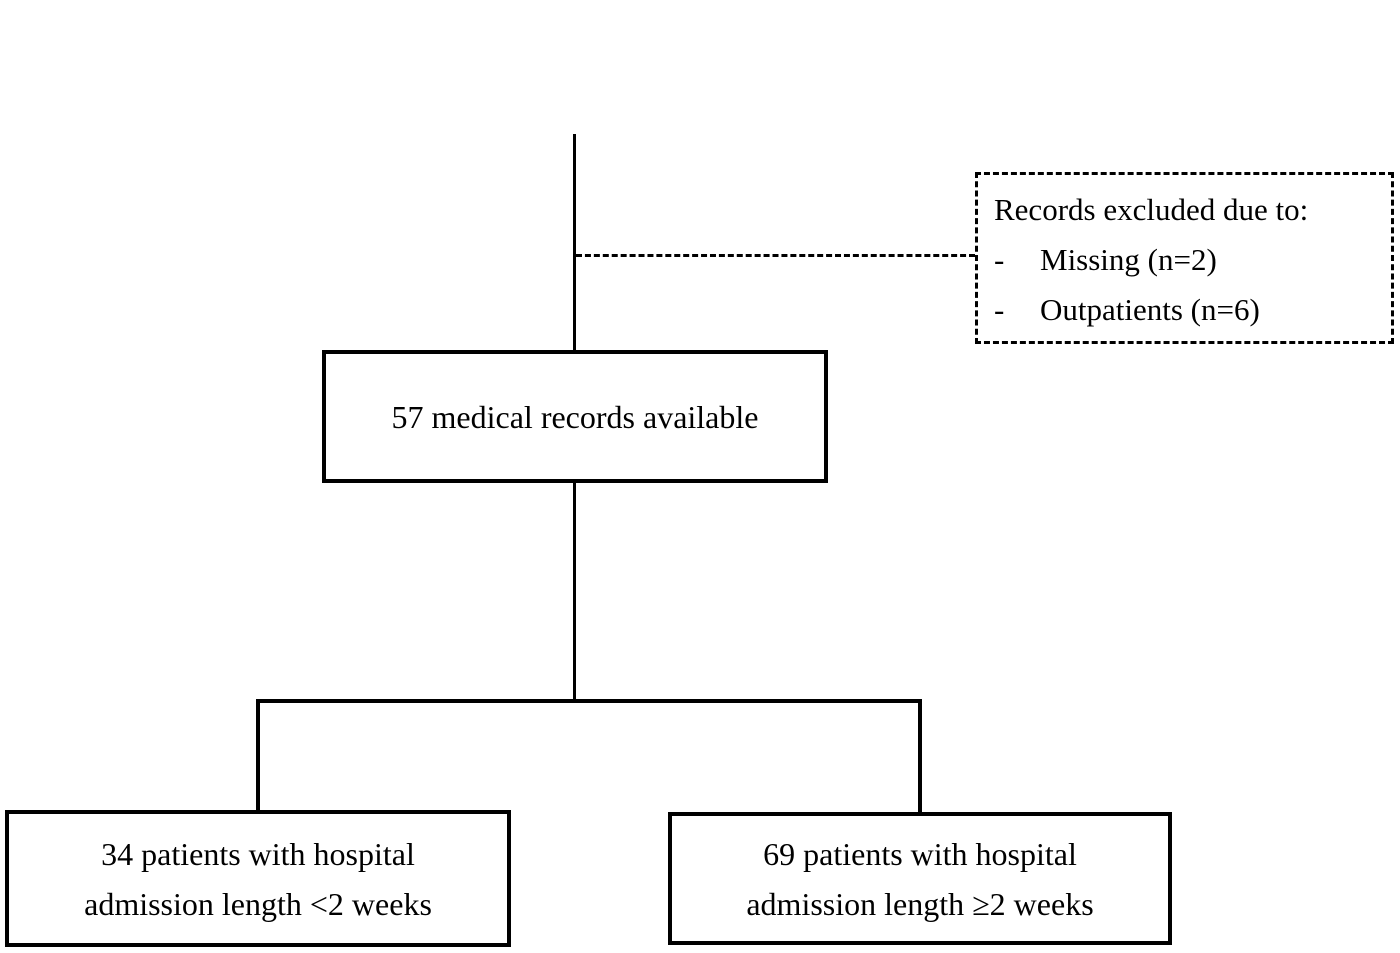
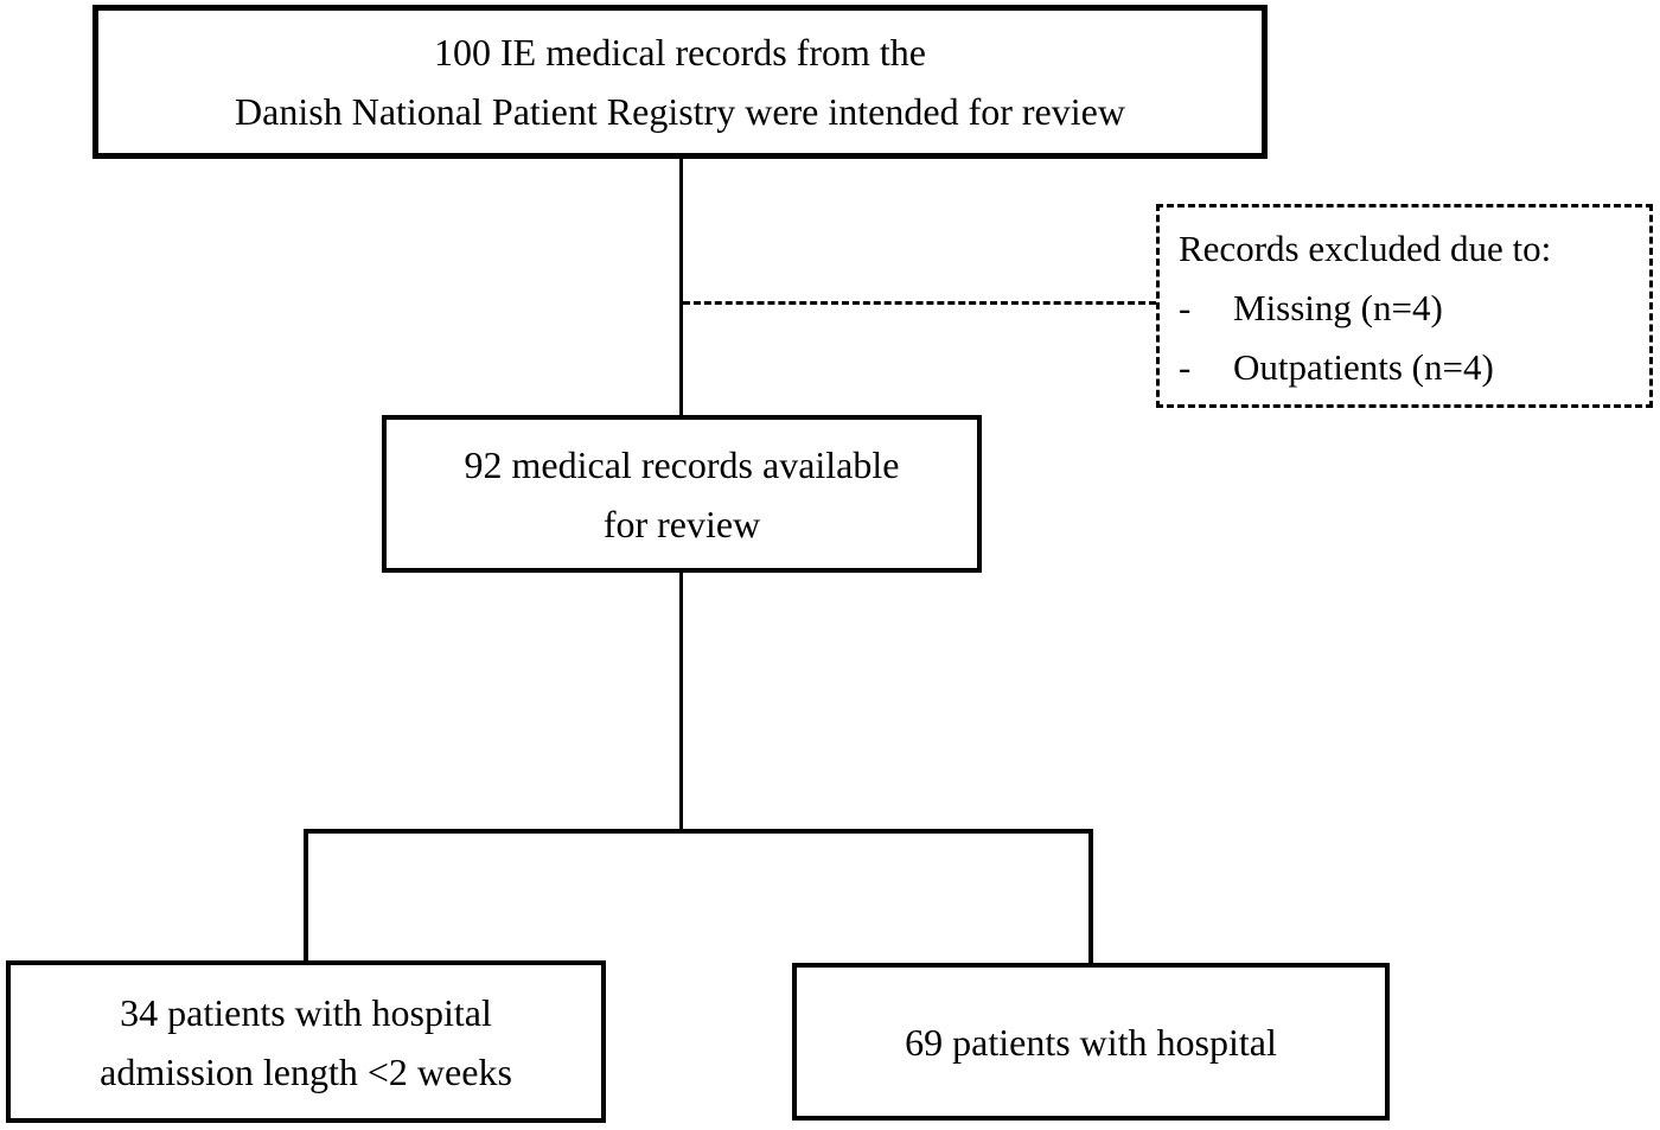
+ 100 IE medical records from the
+ Danish National Patient Registry were intended for review
  Records excluded due to:
  -
- Missing (n=2)
+ Missing (n=4)
  -
- Outpatients (n=6)
+ Outpatients (n=4)
- 57 medical records available
+ 92 medical records available
+ for review
  34 patients with hospital
  admission length <2 weeks
  69 patients with hospital
- admission length ≥2 weeks
